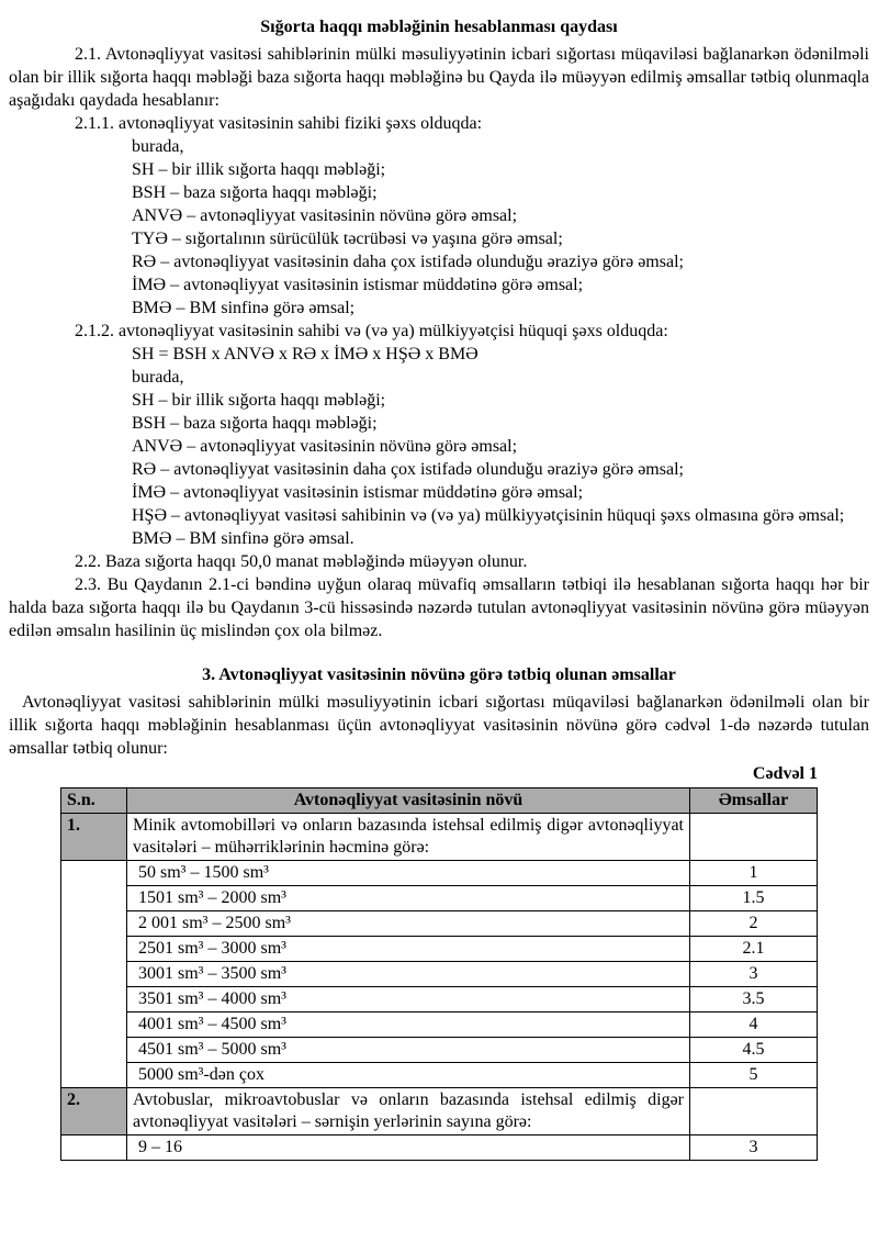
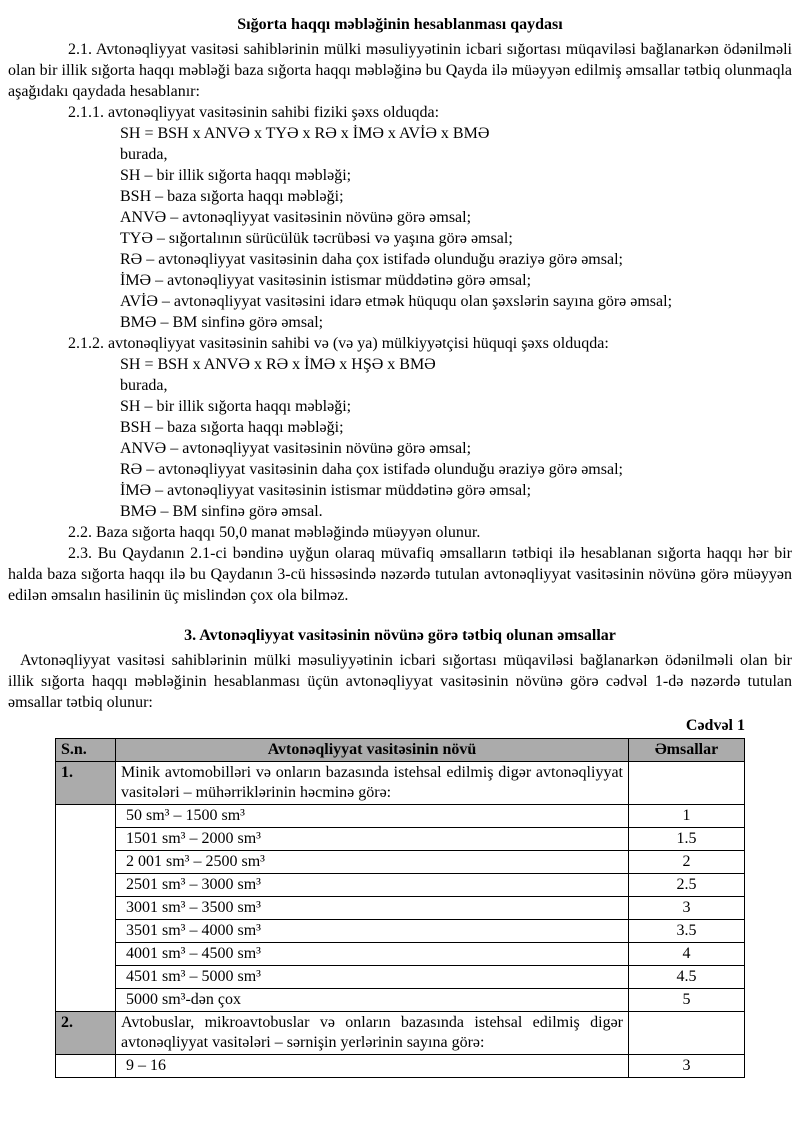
  Sığorta haqqı məbləğinin hesablanması qaydası
  2.1. Avtonəqliyyat vasitəsi sahiblərinin mülki məsuliyyətinin icbari sığortası müqaviləsi bağlanarkən ödənilməli olan bir illik sığorta haqqı məbləği baza sığorta haqqı məbləğinə bu Qayda ilə müəyyən edilmiş əmsallar tətbiq olunmaqla aşağıdakı qaydada hesablanır:
  2.1.1. avtonəqliyyat vasitəsinin sahibi fiziki şəxs olduqda:
+ SH = BSH x ANVƏ x TYƏ x RƏ x İMƏ x AVİƏ x BMƏ
  burada,
  SH – bir illik sığorta haqqı məbləği;
  BSH – baza sığorta haqqı məbləği;
  ANVƏ – avtonəqliyyat vasitəsinin növünə görə əmsal;
  TYƏ – sığortalının sürücülük təcrübəsi və yaşına görə əmsal;
  RƏ – avtonəqliyyat vasitəsinin daha çox istifadə olunduğu əraziyə görə əmsal;
  İMƏ – avtonəqliyyat vasitəsinin istismar müddətinə görə əmsal;
+ AVİƏ – avtonəqliyyat vasitəsini idarə etmək hüququ olan şəxslərin sayına görə əmsal;
  BMƏ – BM sinfinə görə əmsal;
  2.1.2. avtonəqliyyat vasitəsinin sahibi və (və ya) mülkiyyətçisi hüquqi şəxs olduqda:
  SH = BSH x ANVƏ x RƏ x İMƏ x HŞƏ x BMƏ
  burada,
  SH – bir illik sığorta haqqı məbləği;
  BSH – baza sığorta haqqı məbləği;
  ANVƏ – avtonəqliyyat vasitəsinin növünə görə əmsal;
  RƏ – avtonəqliyyat vasitəsinin daha çox istifadə olunduğu əraziyə görə əmsal;
  İMƏ – avtonəqliyyat vasitəsinin istismar müddətinə görə əmsal;
- HŞƏ – avtonəqliyyat vasitəsi sahibinin və (və ya) mülkiyyətçisinin hüquqi şəxs olmasına görə əmsal;
  BMƏ – BM sinfinə görə əmsal.
  2.2. Baza sığorta haqqı 50,0 manat məbləğində müəyyən olunur.
  2.3. Bu Qaydanın 2.1-ci bəndinə uyğun olaraq müvafiq əmsalların tətbiqi ilə hesablanan sığorta haqqı hər bir halda baza sığorta haqqı ilə bu Qaydanın 3-cü hissəsində nəzərdə tutulan avtonəqliyyat vasitəsinin növünə görə müəyyən edilən əmsalın hasilinin üç mislindən çox ola bilməz.
  3. Avtonəqliyyat vasitəsinin növünə görə tətbiq olunan əmsallar
  Avtonəqliyyat vasitəsi sahiblərinin mülki məsuliyyətinin icbari sığortası müqaviləsi bağlanarkən ödənilməli olan bir illik sığorta haqqı məbləğinin hesablanması üçün avtonəqliyyat vasitəsinin növünə görə cədvəl 1-də nəzərdə tutulan əmsallar tətbiq olunur:
  Cədvəl 1
  S.n.	Avtonəqliyyat vasitəsinin növü	Əmsallar
  1.	Minik avtomobilləri və onların bazasında istehsal edilmiş digər avtonəqliyyat vasitələri – mühərriklərinin həcminə görə:
  	50 sm³ – 1500 sm³	1
  1501 sm³ – 2000 sm³	1.5
  2 001 sm³ – 2500 sm³	2
- 2501 sm³ – 3000 sm³	2.1
+ 2501 sm³ – 3000 sm³	2.5
  3001 sm³ – 3500 sm³	3
  3501 sm³ – 4000 sm³	3.5
  4001 sm³ – 4500 sm³	4
  4501 sm³ – 5000 sm³	4.5
  5000 sm³-dən çox	5
  2.	Avtobuslar, mikroavtobuslar və onların bazasında istehsal edilmiş digər avtonəqliyyat vasitələri – sərnişin yerlərinin sayına görə:
  	9 – 16	3
